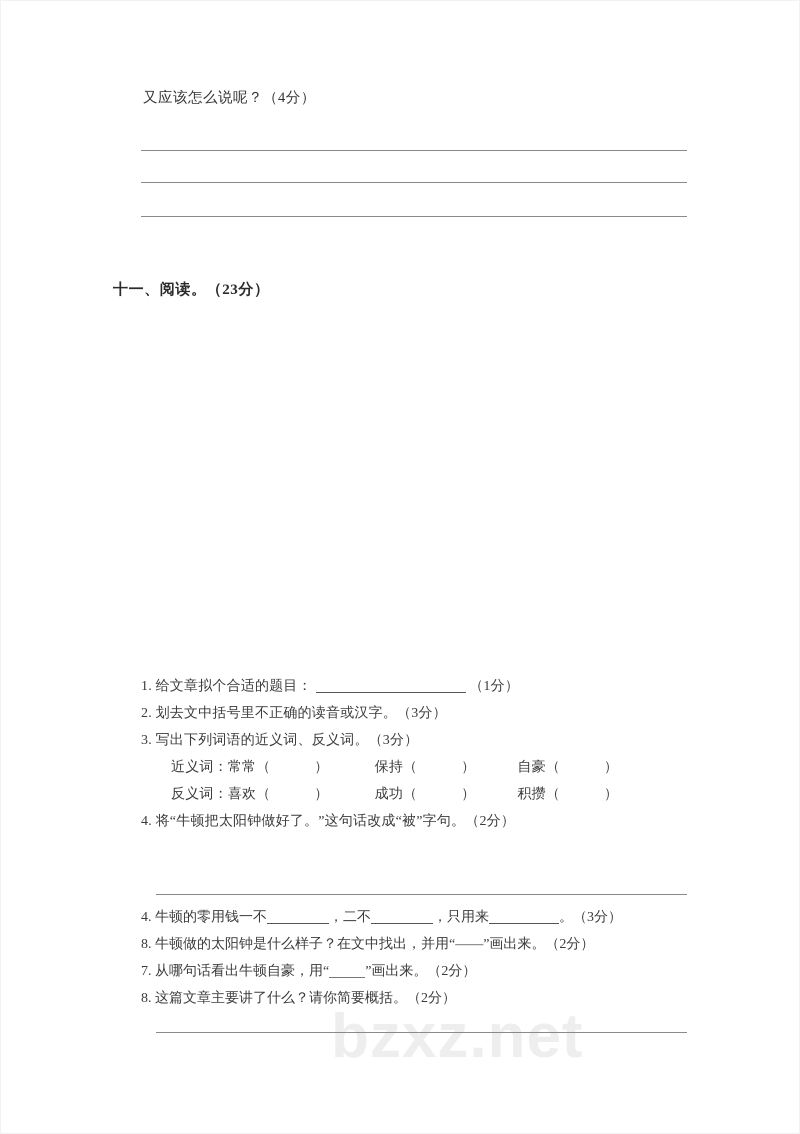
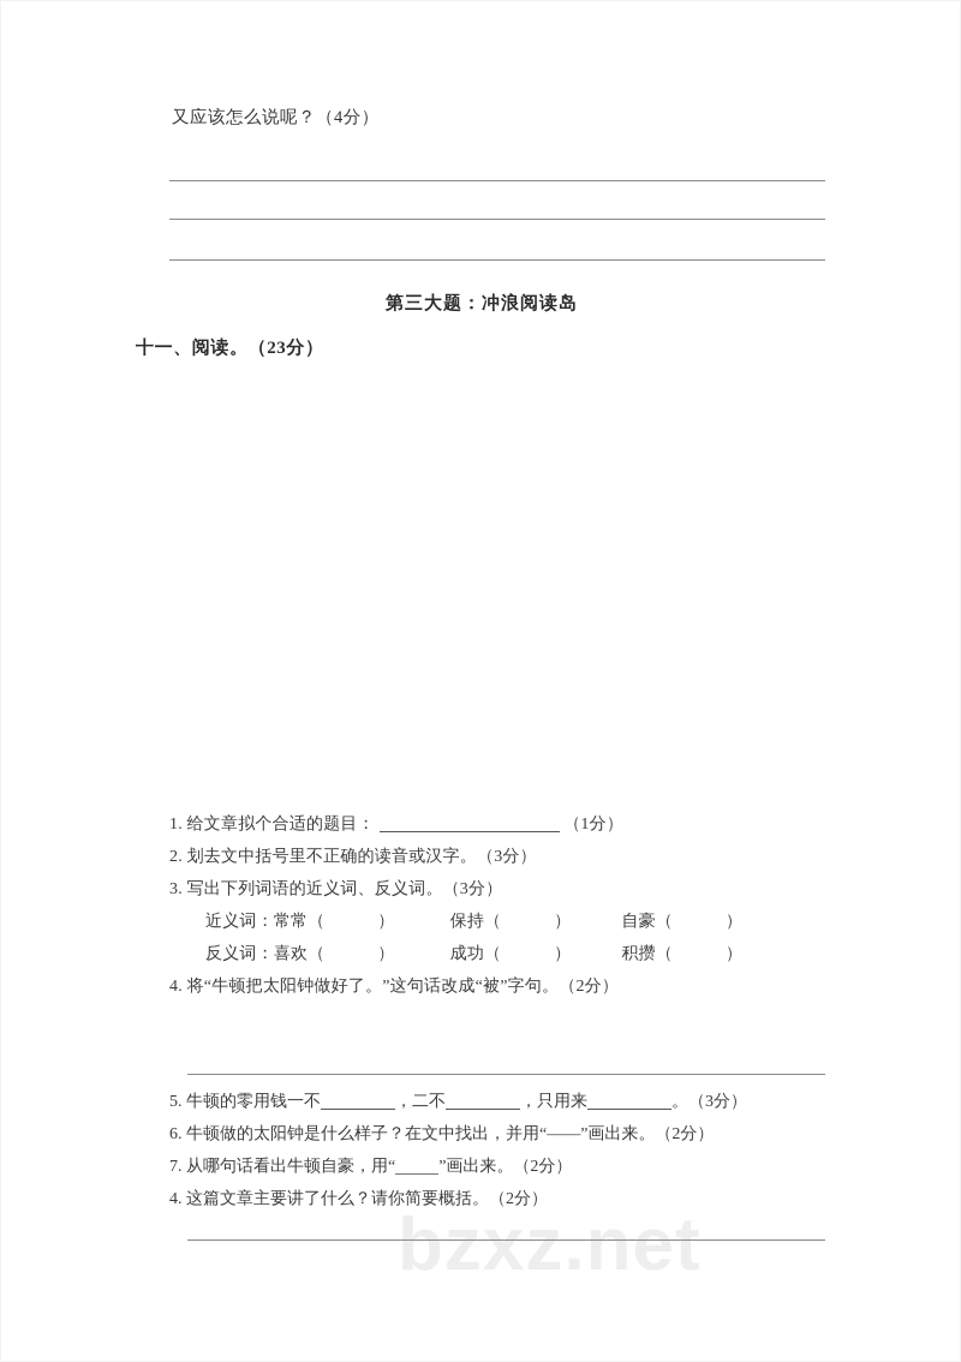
  bzxz.net
  又应该怎么说呢？（4分）
+ 第三大题：冲浪阅读岛
  十一、阅读。（23分）
  1. 给文章拟个合适的题目： （1分）
  2. 划去文中括号里不正确的读音或汉字。（3分）
  3. 写出下列词语的近义词、反义词。（3分）
  近义词：常常（ ） 保持（ ） 自豪（ ）
  反义词：喜欢（ ） 成功（ ） 积攒（ ）
  4. 将“牛顿把太阳钟做好了。”这句话改成“被”字句。（2分）
- 4. 牛顿的零用钱一不 ，二不 ，只用来 。（3分）
+ 5. 牛顿的零用钱一不 ，二不 ，只用来 。（3分）
- 8. 牛顿做的太阳钟是什么样子？在文中找出，并用“——”画出来。（2分）
+ 6. 牛顿做的太阳钟是什么样子？在文中找出，并用“——”画出来。（2分）
  7. 从哪句话看出牛顿自豪，用“ ”画出来。（2分）
- 8. 这篇文章主要讲了什么？请你简要概括。（2分）
+ 4. 这篇文章主要讲了什么？请你简要概括。（2分）
